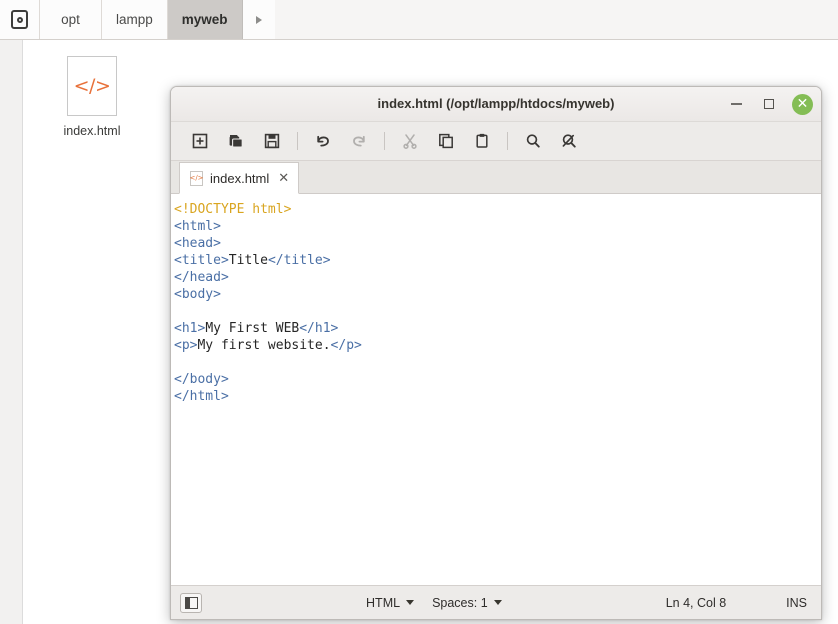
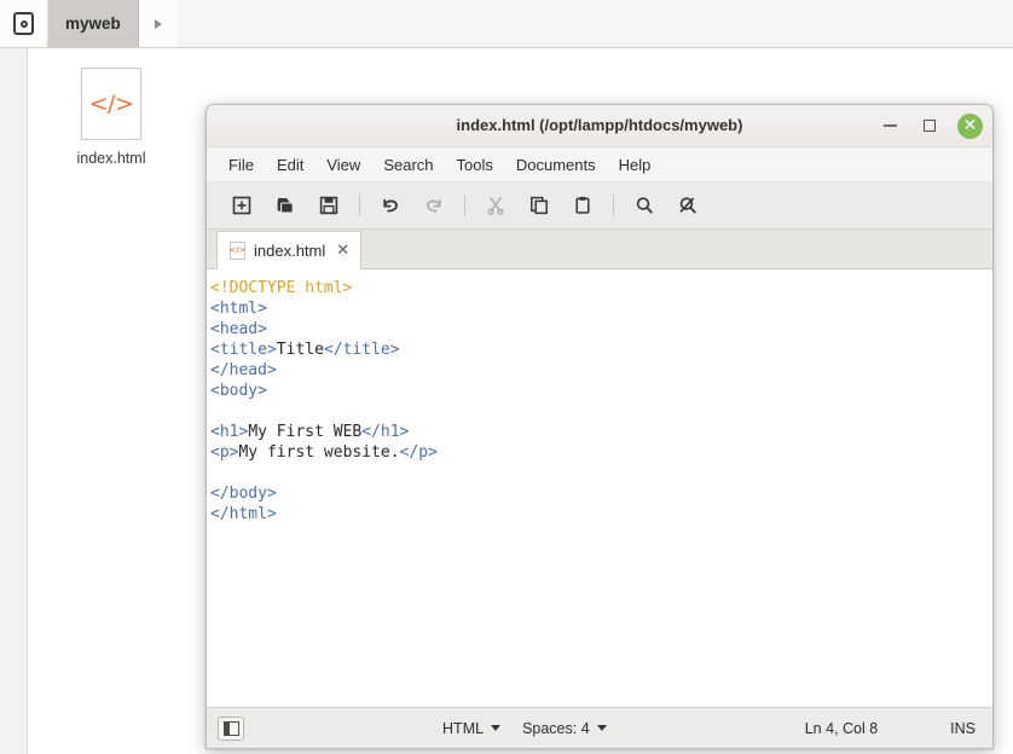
- opt
- lampp
  myweb
  </>
  index.html
  index.html (/opt/lampp/htdocs/myweb)
  ✕
+ File
+ Edit
+ View
+ Search
+ Tools
+ Documents
+ Help
  </>
  index.html
  ✕
  <!DOCTYPE html> <html> <head> <title>Title</title> </head> <body> <h1>My First WEB</h1> <p>My first website.</p> </body> </html>
  HTML
- Spaces: 1
+ Spaces: 4
  Ln 4, Col 8
  INS
